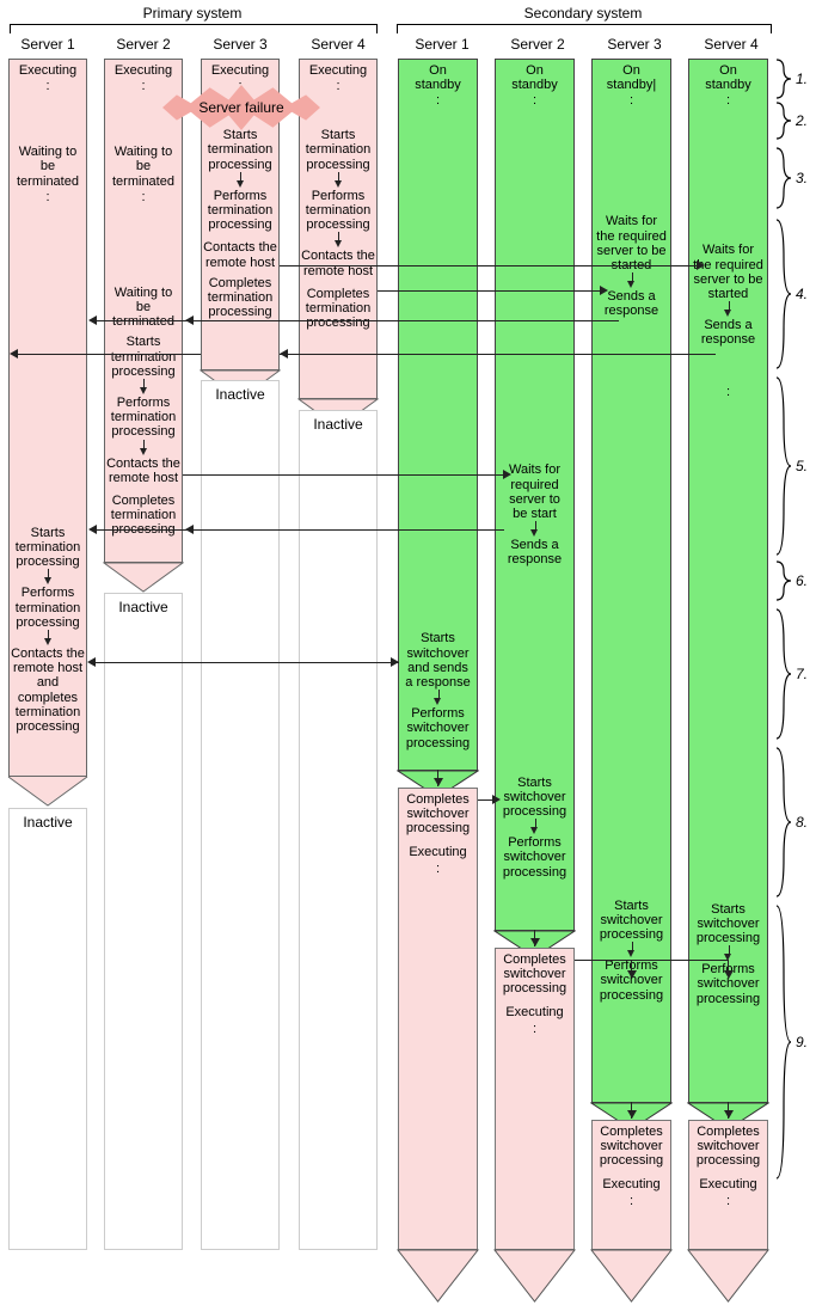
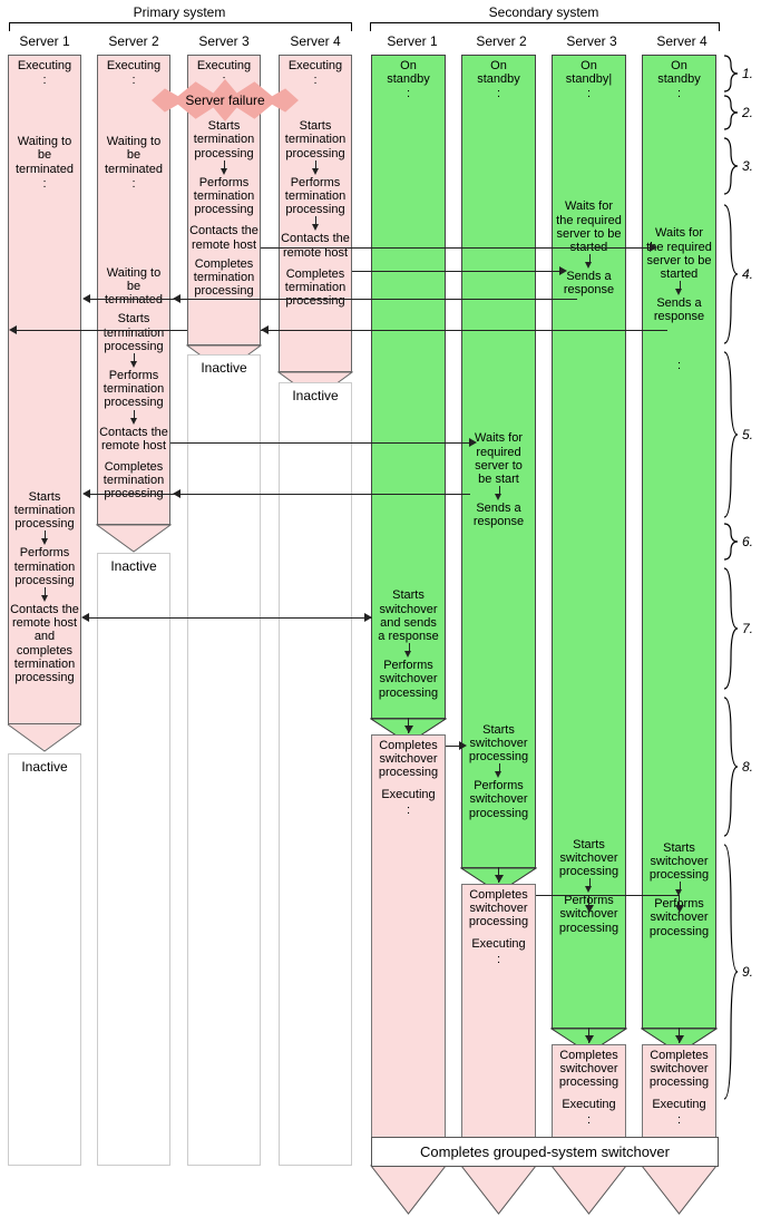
  Primary system
  Secondary system
  Server 1
  Server 2
  Server 3
  Server 4
  Server 1
  Server 2
  Server 3
  Server 4
  Executing
  :
  Waiting to
  be
  terminated
  :
  Starts
  termination
  processing
  Performs
  termination
  processing
  Contacts the
  remote host
  and
  completes
  termination
  processing
  Inactive
  Executing
  :
  Waiting to
  be
  terminated
  :
  Waiting to
  be
  terminated
  Starts
  termination
  processing
  Performs
  termination
  processing
  Contacts the
  remote host
  Completes
  termination
  processing
  Inactive
  Executing
  Starts
  termination
  processing
  Performs
  termination
  processing
  Contacts the
  remote host
  Completes
  termination
  processing
  Inactive
  Executing
  :
  Starts
  termination
  processing
  Performs
  termination
  processing
  Contacts the
  remote host
  Completes
  termination
  processing
  Inactive
  Server failure
  On
  standby
  :
  Starts
  switchover
  and sends
  a response
  Performs
  switchover
  processing
  Completes
  switchover
  processing
  Executing
  :
  On
  standby
  :
  Waits for
  required
  server to
  be start
  Sends a
  response
  Starts
  switchover
  processing
  Performs
  switchover
  processing
  Completes
  switchover
  processing
  Executing
  :
  On
  standby|
  :
  Waits for
  the required
  server to be
  started
  Sends a
  response
  Starts
  switchover
  processing
  Performs
  switchover
  processing
  Completes
  switchover
  processing
  Executing
  :
  On
  standby
  :
  Waits for
  the required
  server to be
  started
  Sends a
  response
  :
  Starts
  switchover
  processing
  Performs
  switchover
  processing
  Completes
  switchover
  processing
  Executing
  :
+ Completes grouped-system switchover
  1.
  2.
  3.
  4.
  5.
  6.
  7.
  8.
  9.
